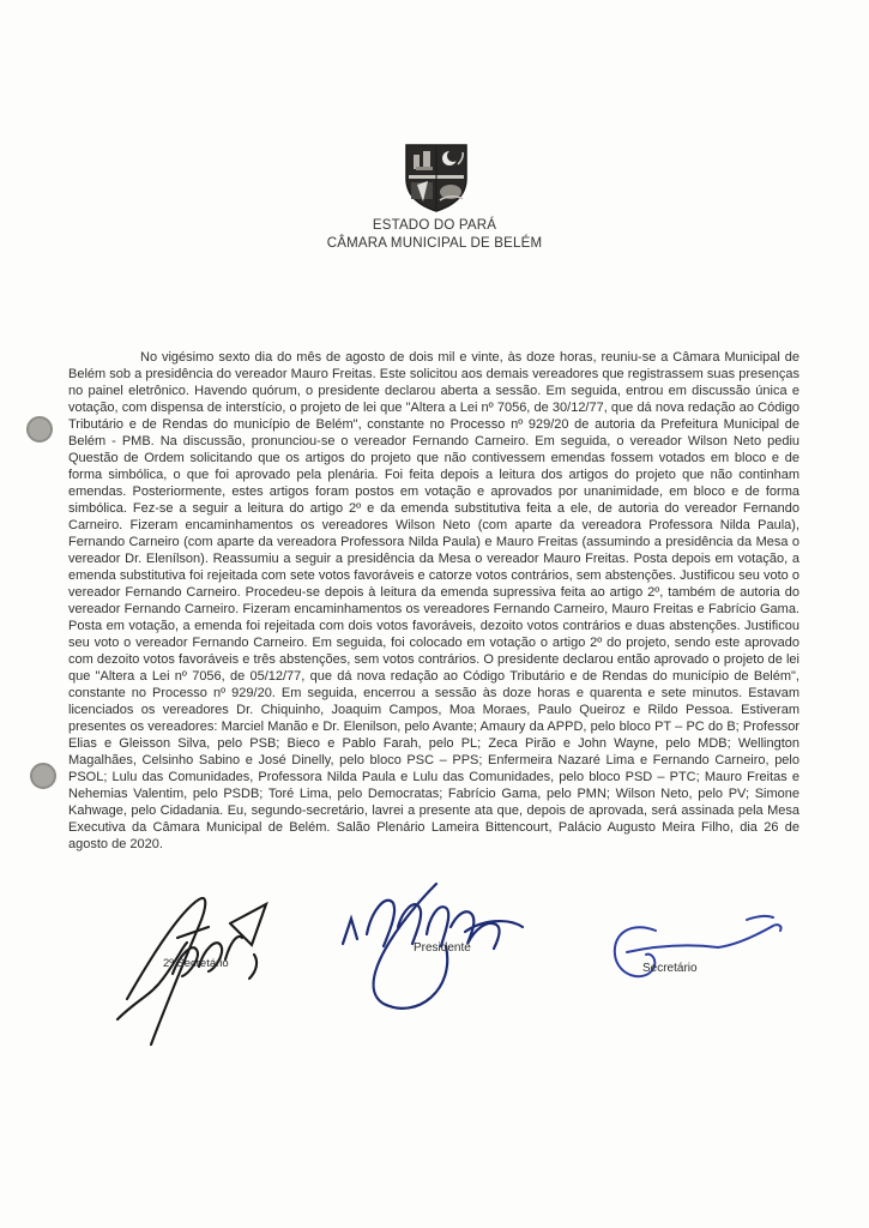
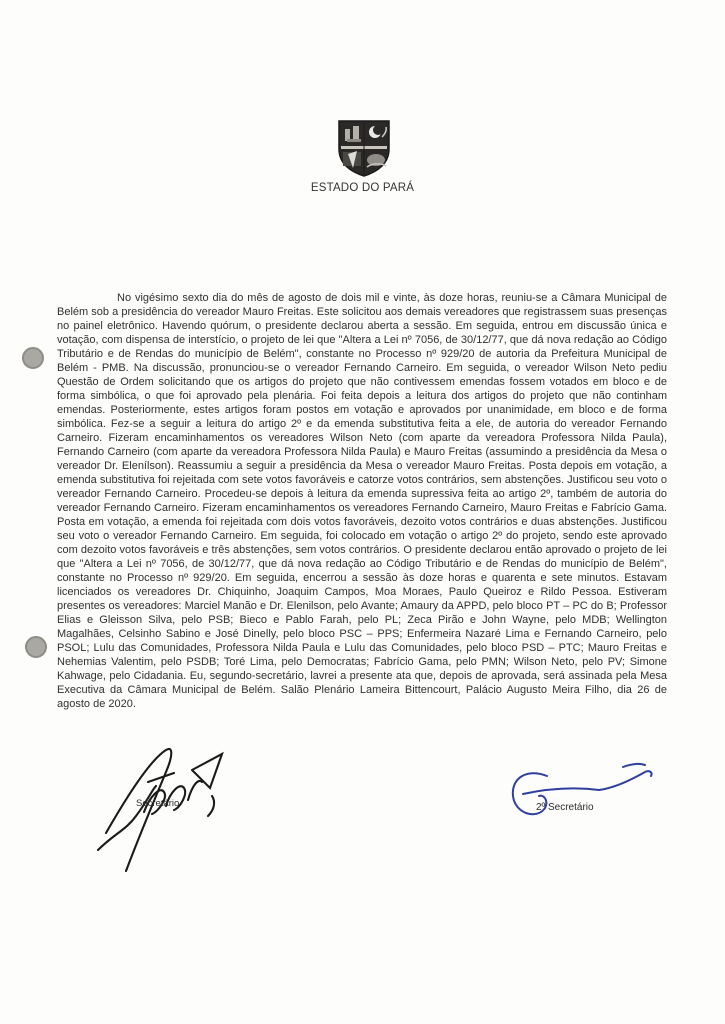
  ESTADO DO PARÁ
- CÂMARA MUNICIPAL DE BELÉM
- No vigésimo sexto dia do mês de agosto de dois mil e vinte, às doze horas, reuniu-se a Câmara Municipal de Belém sob a presidência do vereador Mauro Freitas. Este solicitou aos demais vereadores que registrassem suas presenças no painel eletrônico. Havendo quórum, o presidente declarou aberta a sessão. Em seguida, entrou em discussão única e votação, com dispensa de interstício, o projeto de lei que "Altera a Lei nº 7056, de 30/12/77, que dá nova redação ao Código Tributário e de Rendas do município de Belém", constante no Processo nº 929/20 de autoria da Prefeitura Municipal de Belém - PMB. Na discussão, pronunciou-se o vereador Fernando Carneiro. Em seguida, o vereador Wilson Neto pediu Questão de Ordem solicitando que os artigos do projeto que não contivessem emendas fossem votados em bloco e de forma simbólica, o que foi aprovado pela plenária. Foi feita depois a leitura dos artigos do projeto que não continham emendas. Posteriormente, estes artigos foram postos em votação e aprovados por unanimidade, em bloco e de forma simbólica. Fez-se a seguir a leitura do artigo 2º e da emenda substitutiva feita a ele, de autoria do vereador Fernando Carneiro. Fizeram encaminhamentos os vereadores Wilson Neto (com aparte da vereadora Professora Nilda Paula), Fernando Carneiro (com aparte da vereadora Professora Nilda Paula) e Mauro Freitas (assumindo a presidência da Mesa o vereador Dr. Elenílson). Reassumiu a seguir a presidência da Mesa o vereador Mauro Freitas. Posta depois em votação, a emenda substitutiva foi rejeitada com sete votos favoráveis e catorze votos contrários, sem abstenções. Justificou seu voto o vereador Fernando Carneiro. Procedeu-se depois à leitura da emenda supressiva feita ao artigo 2º, também de autoria do vereador Fernando Carneiro. Fizeram encaminhamentos os vereadores Fernando Carneiro, Mauro Freitas e Fabrício Gama. Posta em votação, a emenda foi rejeitada com dois votos favoráveis, dezoito votos contrários e duas abstenções. Justificou seu voto o vereador Fernando Carneiro. Em seguida, foi colocado em votação o artigo 2º do projeto, sendo este aprovado com dezoito votos favoráveis e três abstenções, sem votos contrários. O presidente declarou então aprovado o projeto de lei que "Altera a Lei nº 7056, de 05/12/77, que dá nova redação ao Código Tributário e de Rendas do município de Belém", constante no Processo nº 929/20. Em seguida, encerrou a sessão às doze horas e quarenta e sete minutos. Estavam licenciados os vereadores Dr. Chiquinho, Joaquim Campos, Moa Moraes, Paulo Queiroz e Rildo Pessoa. Estiveram presentes os vereadores: Marciel Manão e Dr. Elenilson, pelo Avante; Amaury da APPD, pelo bloco PT – PC do B; Professor Elias e Gleisson Silva, pelo PSB; Bieco e Pablo Farah, pelo PL; Zeca Pirão e John Wayne, pelo MDB; Wellington Magalhães, Celsinho Sabino e José Dinelly, pelo bloco PSC – PPS; Enfermeira Nazaré Lima e Fernando Carneiro, pelo PSOL; Lulu das Comunidades, Professora Nilda Paula e Lulu das Comunidades, pelo bloco PSD – PTC; Mauro Freitas e Nehemias Valentim, pelo PSDB; Toré Lima, pelo Democratas; Fabrício Gama, pelo PMN; Wilson Neto, pelo PV; Simone Kahwage, pelo Cidadania. Eu, segundo-secretário, lavrei a presente ata que, depois de aprovada, será assinada pela Mesa Executiva da Câmara Municipal de Belém. Salão Plenário Lameira Bittencourt, Palácio Augusto Meira Filho, dia 26 de agosto de 2020.
+ No vigésimo sexto dia do mês de agosto de dois mil e vinte, às doze horas, reuniu-se a Câmara Municipal de Belém sob a presidência do vereador Mauro Freitas. Este solicitou aos demais vereadores que registrassem suas presenças no painel eletrônico. Havendo quórum, o presidente declarou aberta a sessão. Em seguida, entrou em discussão única e votação, com dispensa de interstício, o projeto de lei que "Altera a Lei nº 7056, de 30/12/77, que dá nova redação ao Código Tributário e de Rendas do município de Belém", constante no Processo nº 929/20 de autoria da Prefeitura Municipal de Belém - PMB. Na discussão, pronunciou-se o vereador Fernando Carneiro. Em seguida, o vereador Wilson Neto pediu Questão de Ordem solicitando que os artigos do projeto que não contivessem emendas fossem votados em bloco e de forma simbólica, o que foi aprovado pela plenária. Foi feita depois a leitura dos artigos do projeto que não continham emendas. Posteriormente, estes artigos foram postos em votação e aprovados por unanimidade, em bloco e de forma simbólica. Fez-se a seguir a leitura do artigo 2º e da emenda substitutiva feita a ele, de autoria do vereador Fernando Carneiro. Fizeram encaminhamentos os vereadores Wilson Neto (com aparte da vereadora Professora Nilda Paula), Fernando Carneiro (com aparte da vereadora Professora Nilda Paula) e Mauro Freitas (assumindo a presidência da Mesa o vereador Dr. Elenílson). Reassumiu a seguir a presidência da Mesa o vereador Mauro Freitas. Posta depois em votação, a emenda substitutiva foi rejeitada com sete votos favoráveis e catorze votos contrários, sem abstenções. Justificou seu voto o vereador Fernando Carneiro. Procedeu-se depois à leitura da emenda supressiva feita ao artigo 2º, também de autoria do vereador Fernando Carneiro. Fizeram encaminhamentos os vereadores Fernando Carneiro, Mauro Freitas e Fabrício Gama. Posta em votação, a emenda foi rejeitada com dois votos favoráveis, dezoito votos contrários e duas abstenções. Justificou seu voto o vereador Fernando Carneiro. Em seguida, foi colocado em votação o artigo 2º do projeto, sendo este aprovado com dezoito votos favoráveis e três abstenções, sem votos contrários. O presidente declarou então aprovado o projeto de lei que "Altera a Lei nº 7056, de 30/12/77, que dá nova redação ao Código Tributário e de Rendas do município de Belém", constante no Processo nº 929/20. Em seguida, encerrou a sessão às doze horas e quarenta e sete minutos. Estavam licenciados os vereadores Dr. Chiquinho, Joaquim Campos, Moa Moraes, Paulo Queiroz e Rildo Pessoa. Estiveram presentes os vereadores: Marciel Manão e Dr. Elenilson, pelo Avante; Amaury da APPD, pelo bloco PT – PC do B; Professor Elias e Gleisson Silva, pelo PSB; Bieco e Pablo Farah, pelo PL; Zeca Pirão e John Wayne, pelo MDB; Wellington Magalhães, Celsinho Sabino e José Dinelly, pelo bloco PSC – PPS; Enfermeira Nazaré Lima e Fernando Carneiro, pelo PSOL; Lulu das Comunidades, Professora Nilda Paula e Lulu das Comunidades, pelo bloco PSD – PTC; Mauro Freitas e Nehemias Valentim, pelo PSDB; Toré Lima, pelo Democratas; Fabrício Gama, pelo PMN; Wilson Neto, pelo PV; Simone Kahwage, pelo Cidadania. Eu, segundo-secretário, lavrei a presente ata que, depois de aprovada, será assinada pela Mesa Executiva da Câmara Municipal de Belém. Salão Plenário Lameira Bittencourt, Palácio Augusto Meira Filho, dia 26 de agosto de 2020.
- 2º Secretário
+ Secretário
- Presidente
- Secretário
+ 2º Secretário
